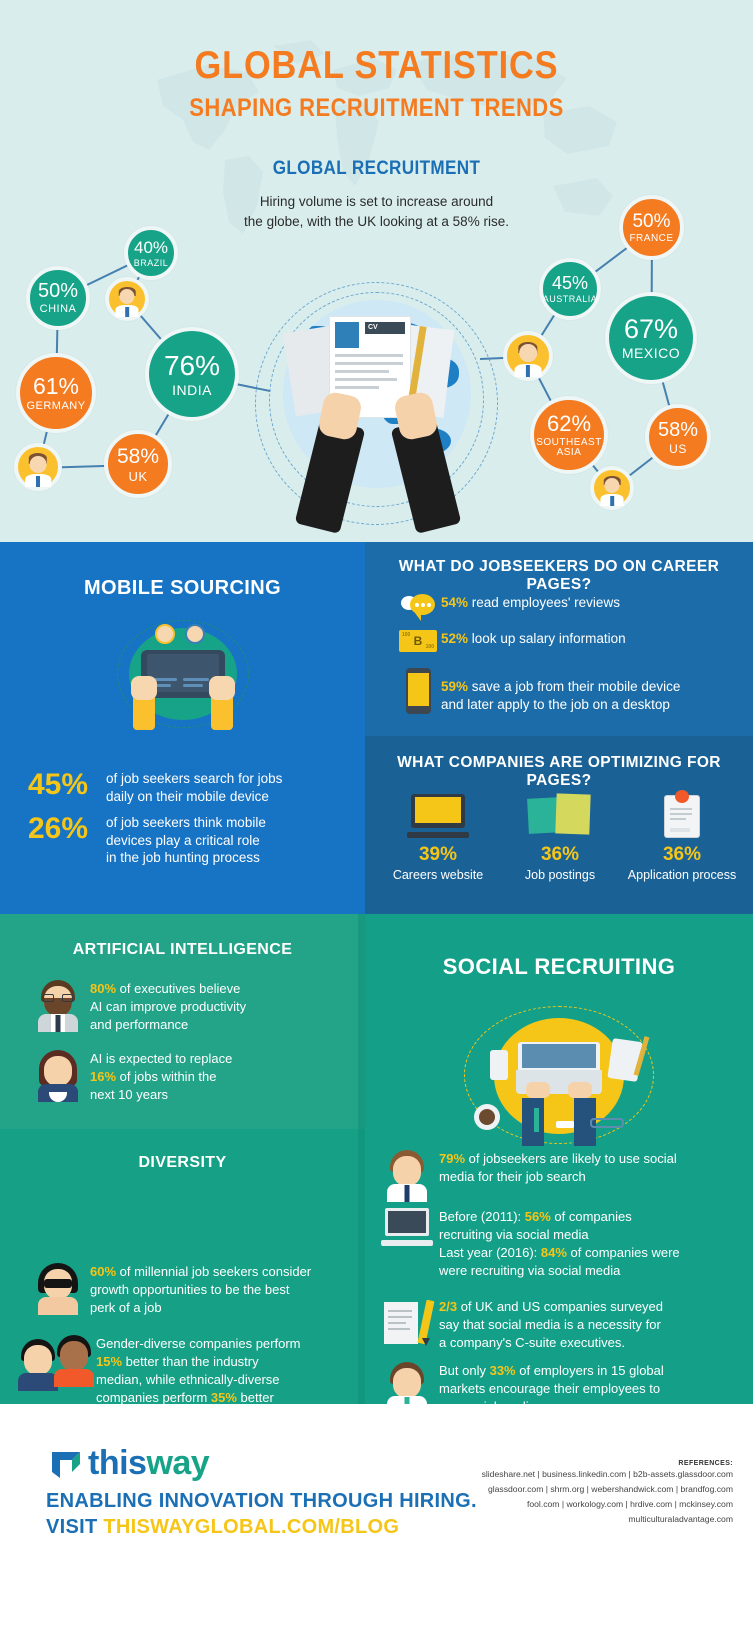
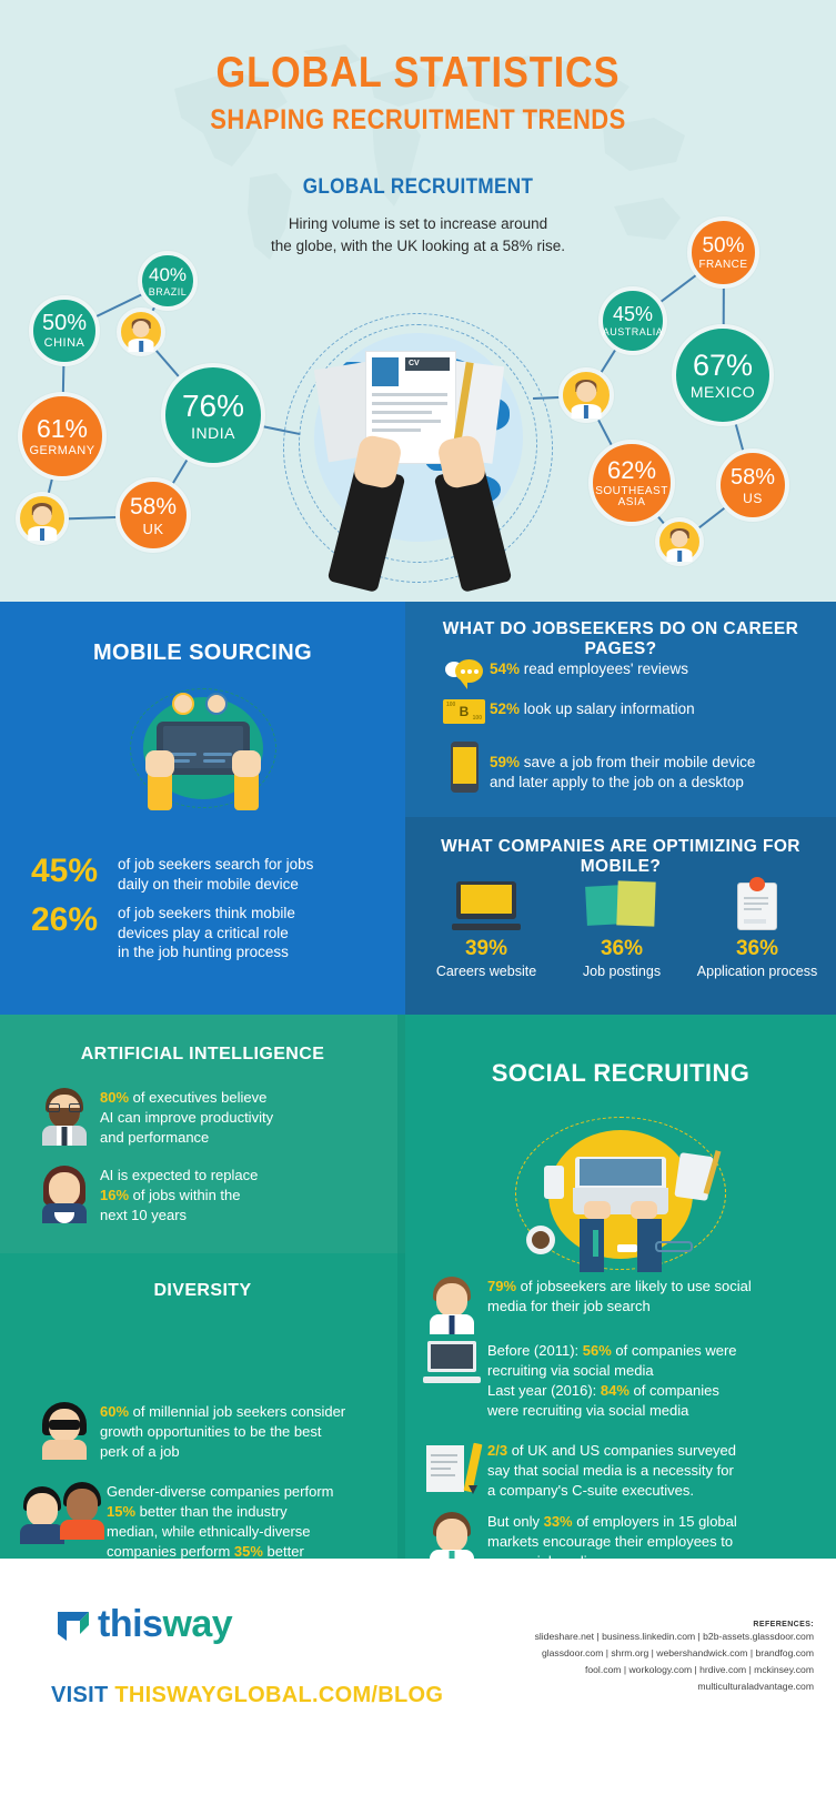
  GLOBAL STATISTICS
  SHAPING RECRUITMENT TRENDS
  GLOBAL RECRUITMENT
  Hiring volume is set to increase around
  the globe, with the UK looking at a 58% rise.
  50%
  CHINA
  40%
  BRAZIL
  61%
  GERMANY
  76%
  INDIA
  58%
  UK
  45%
  AUSTRALIA
  50%
  FRANCE
  67%
  MEXICO
  62%
  SOUTHEAST ASIA
  58%
  US
  MOBILE SOURCING
  45%
  of job seekers search for jobs
  daily on their mobile device
  26%
  of job seekers think mobile
  devices play a critical role
  in the job hunting process
  WHAT DO JOBSEEKERS DO ON CAREER PAGES?
  54% read employees' reviews
  B
  52% look up salary information
  59% save a job from their mobile device
  and later apply to the job on a desktop
- WHAT COMPANIES ARE OPTIMIZING FOR PAGES?
+ WHAT COMPANIES ARE OPTIMIZING FOR MOBILE?
  39%
  Careers website
  36%
  Job postings
  36%
  Application process
  ARTIFICIAL INTELLIGENCE
  80% of executives believe
  AI can improve productivity
  and performance
  AI is expected to replace
  16% of jobs within the
  next 10 years
  DIVERSITY
  60% of millennial job seekers consider
  growth opportunities to be the best
  perk of a job
  Gender-diverse companies perform
  15% better than the industry
  median, while ethnically-diverse
  companies perform 35% better
  SOCIAL RECRUITING
  79% of jobseekers are likely to use social
  media for their job search
- Before (2011): 56% of companies
+ Before (2011): 56% of companies were
  recruiting via social media
- Last year (2016): 84% of companies were
+ Last year (2016): 84% of companies
  were recruiting via social media
  2/3 of UK and US companies surveyed
  say that social media is a necessity for
  a company's C-suite executives.
  But only 33% of employers in 15 global
  markets encourage their employees to
  thisway
- ENABLING INNOVATION THROUGH HIRING.
  VISIT THISWAYGLOBAL.COM/BLOG
  slideshare.net | business.linkedin.com | b2b-assets.glassdoor.com
  glassdoor.com | shrm.org | webershandwick.com | brandfog.com
  fool.com | workology.com | hrdive.com | mckinsey.com
  multiculturaladvantage.com
